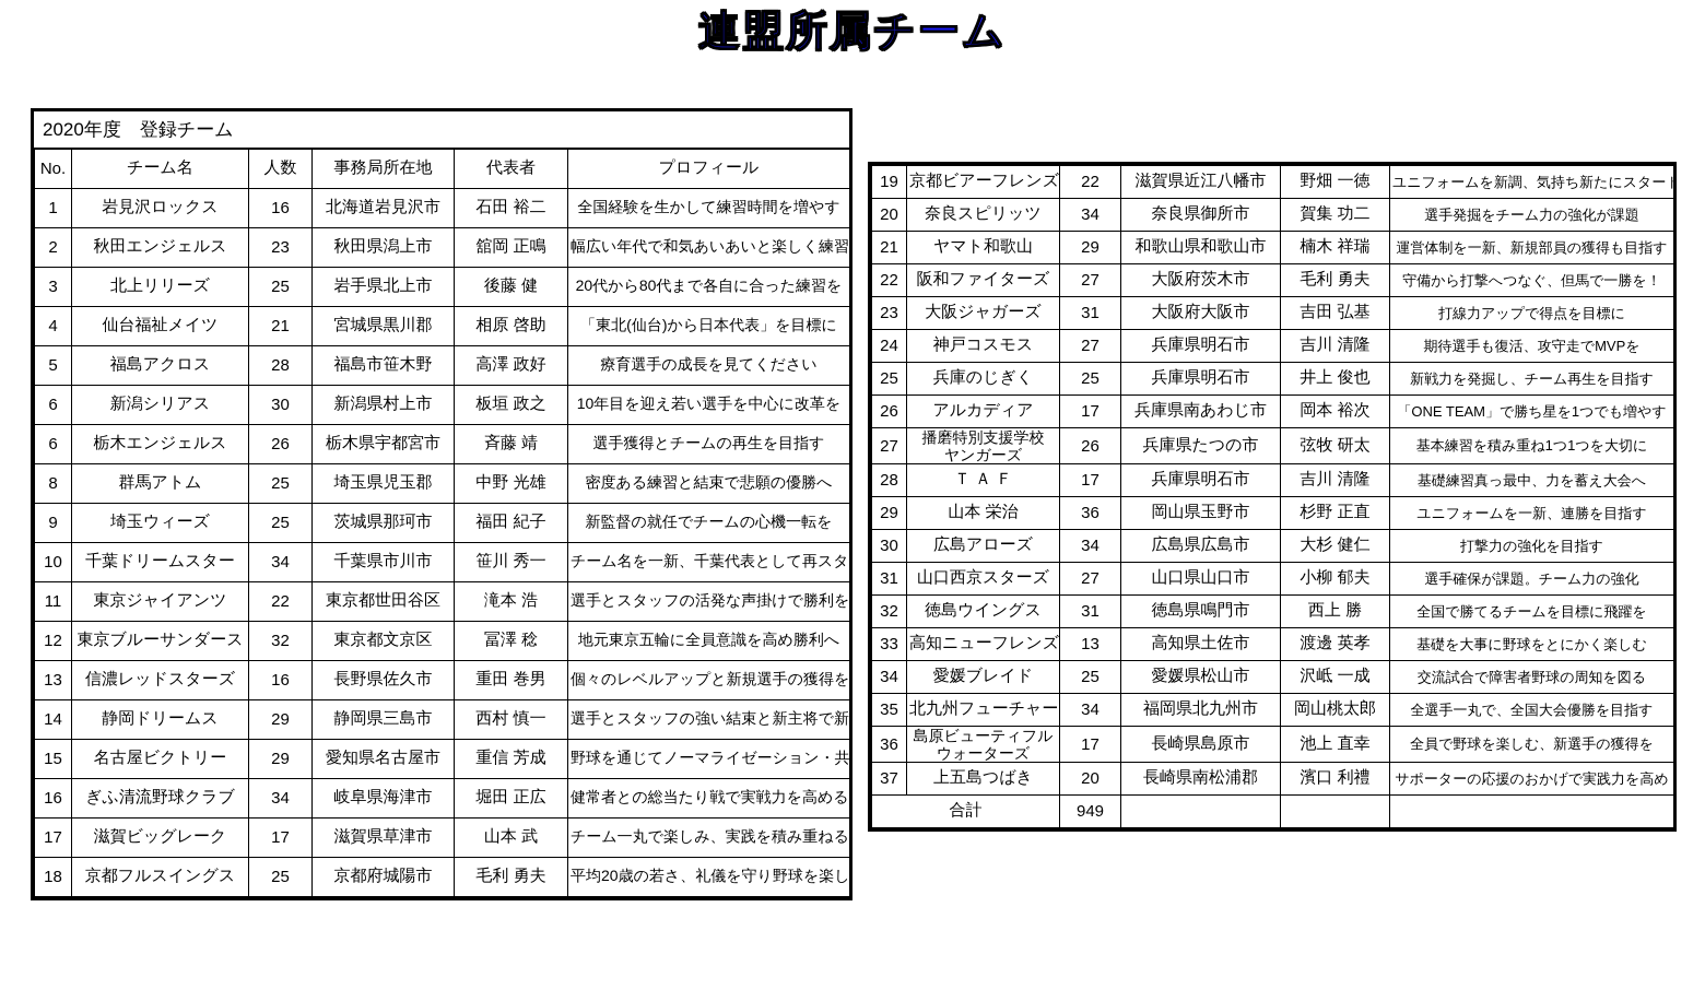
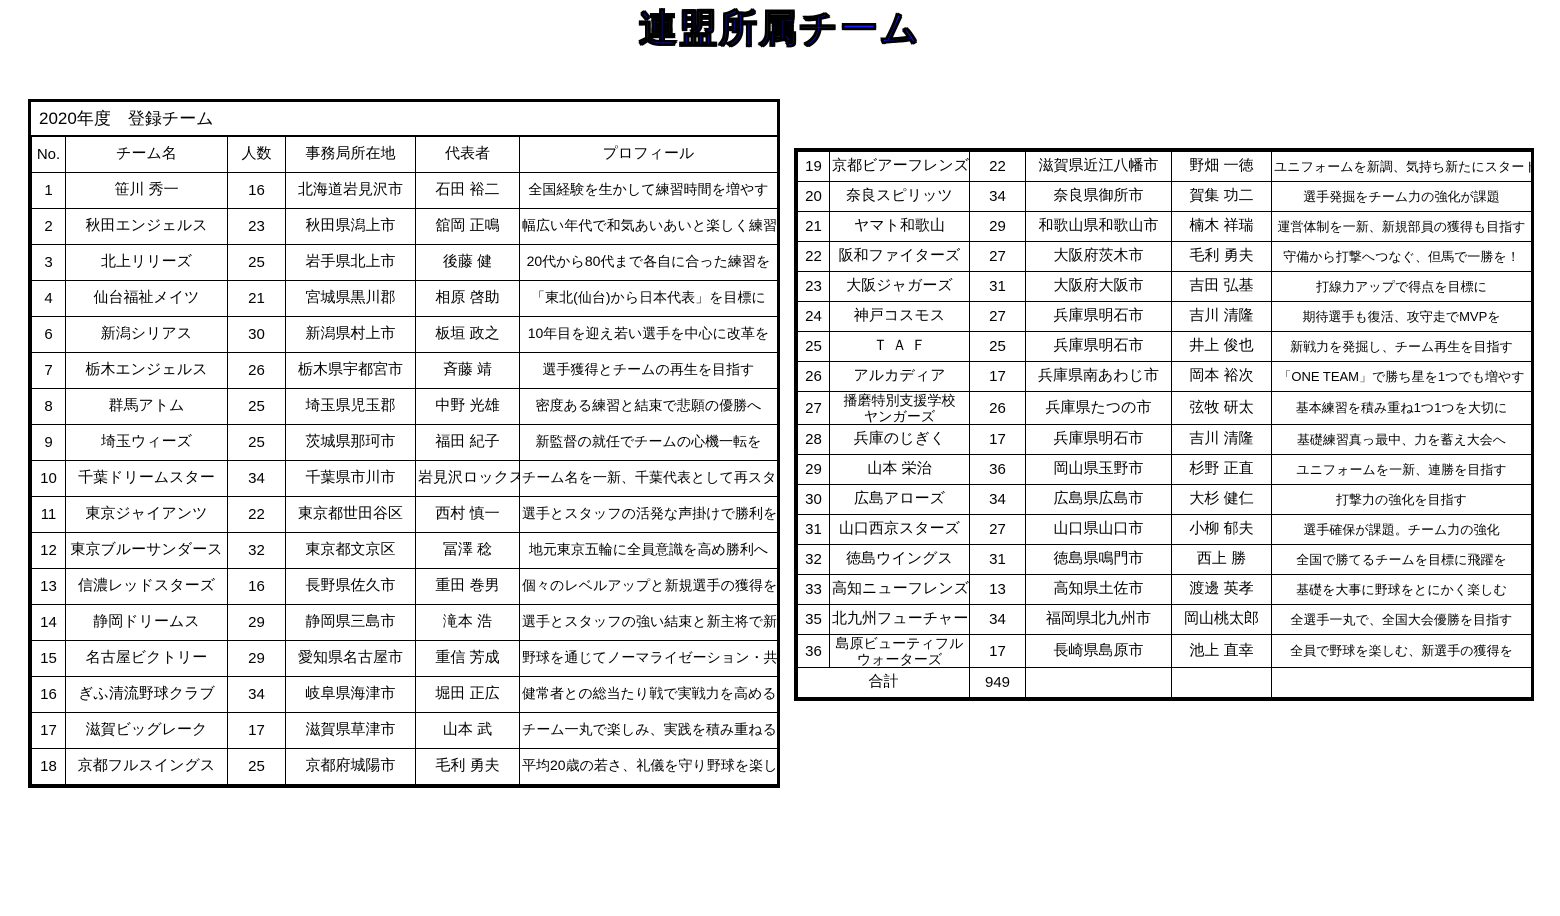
  連盟所属チーム
  2020年度 登録チーム
  No.	チーム名	人数	事務局所在地	代表者	プロフィール
- 1	岩見沢ロックス	16	北海道岩見沢市	石田 裕二	全国経験を生かして練習時間を増やす
+ 1	笹川 秀一	16	北海道岩見沢市	石田 裕二	全国経験を生かして練習時間を増やす
  2	秋田エンジェルス	23	秋田県潟上市	舘岡 正鳴	幅広い年代で和気あいあいと楽しく練習
  3	北上リリーズ	25	岩手県北上市	後藤 健	20代から80代まで各自に合った練習を
  4	仙台福祉メイツ	21	宮城県黒川郡	相原 啓助	「東北(仙台)から日本代表」を目標に
- 5	福島アクロス	28	福島市笹木野	高澤 政好	療育選手の成長を見てください
  6	新潟シリアス	30	新潟県村上市	板垣 政之	10年目を迎え若い選手を中心に改革を
- 6	栃木エンジェルス	26	栃木県宇都宮市	斉藤 靖	選手獲得とチームの再生を目指す
+ 7	栃木エンジェルス	26	栃木県宇都宮市	斉藤 靖	選手獲得とチームの再生を目指す
  8	群馬アトム	25	埼玉県児玉郡	中野 光雄	密度ある練習と結束で悲願の優勝へ
  9	埼玉ウィーズ	25	茨城県那珂市	福田 紀子	新監督の就任でチームの心機一転を
- 10	千葉ドリームスター	34	千葉県市川市	笹川 秀一	チーム名を一新、千葉代表として再スタ
+ 10	千葉ドリームスター	34	千葉県市川市	岩見沢ロックス	チーム名を一新、千葉代表として再スタ
- 11	東京ジャイアンツ	22	東京都世田谷区	滝本 浩	選手とスタッフの活発な声掛けで勝利を
+ 11	東京ジャイアンツ	22	東京都世田谷区	西村 慎一	選手とスタッフの活発な声掛けで勝利を
  12	東京ブルーサンダース	32	東京都文京区	冨澤 稔	地元東京五輪に全員意識を高め勝利へ
  13	信濃レッドスターズ	16	長野県佐久市	重田 巻男	個々のレベルアップと新規選手の獲得を
- 14	静岡ドリームス	29	静岡県三島市	西村 慎一	選手とスタッフの強い結束と新主将で新
+ 14	静岡ドリームス	29	静岡県三島市	滝本 浩	選手とスタッフの強い結束と新主将で新
  15	名古屋ビクトリー	29	愛知県名古屋市	重信 芳成	野球を通じてノーマライゼーション・共
  16	ぎふ清流野球クラブ	34	岐阜県海津市	堀田 正広	健常者との総当たり戦で実戦力を高める
  17	滋賀ビッグレーク	17	滋賀県草津市	山本 武	チーム一丸で楽しみ、実践を積み重ねる
  18	京都フルスイングス	25	京都府城陽市	毛利 勇夫	平均20歳の若さ、礼儀を守り野球を楽し
  19	京都ビアーフレンズ	22	滋賀県近江八幡市	野畑 一徳	ユニフォームを新調、気持ち新たにスタート
  20	奈良スピリッツ	34	奈良県御所市	賀集 功二	選手発掘をチーム力の強化が課題
  21	ヤマト和歌山	29	和歌山県和歌山市	楠木 祥瑞	運営体制を一新、新規部員の獲得も目指す
  22	阪和ファイターズ	27	大阪府茨木市	毛利 勇夫	守備から打撃へつなぐ、但馬で一勝を！
  23	大阪ジャガーズ	31	大阪府大阪市	吉田 弘基	打線力アップで得点を目標に
  24	神戸コスモス	27	兵庫県明石市	吉川 清隆	期待選手も復活、攻守走でMVPを
- 25	兵庫のじぎく	25	兵庫県明石市	井上 俊也	新戦力を発掘し、チーム再生を目指す
+ 25	Ｔ Ａ Ｆ	25	兵庫県明石市	井上 俊也	新戦力を発掘し、チーム再生を目指す
  26	アルカディア	17	兵庫県南あわじ市	岡本 裕次	「ONE TEAM」で勝ち星を1つでも増やす
  27	播磨特別支援学校ヤンガーズ	26	兵庫県たつの市	弦牧 研太	基本練習を積み重ね1つ1つを大切に
- 28	Ｔ Ａ Ｆ	17	兵庫県明石市	吉川 清隆	基礎練習真っ最中、力を蓄え大会へ
+ 28	兵庫のじぎく	17	兵庫県明石市	吉川 清隆	基礎練習真っ最中、力を蓄え大会へ
  29	山本 栄治	36	岡山県玉野市	杉野 正直	ユニフォームを一新、連勝を目指す
  30	広島アローズ	34	広島県広島市	大杉 健仁	打撃力の強化を目指す
  31	山口西京スターズ	27	山口県山口市	小柳 郁夫	選手確保が課題。チーム力の強化
  32	徳島ウイングス	31	徳島県鳴門市	西上 勝	全国で勝てるチームを目標に飛躍を
  33	高知ニューフレンズ	13	高知県土佐市	渡邊 英孝	基礎を大事に野球をとにかく楽しむ
- 34	愛媛ブレイド	25	愛媛県松山市	沢岻 一成	交流試合で障害者野球の周知を図る
  35	北九州フューチャー	34	福岡県北九州市	岡山桃太郎	全選手一丸で、全国大会優勝を目指す
  36	島原ビューティフルウォーターズ	17	長崎県島原市	池上 直幸	全員で野球を楽しむ、新選手の獲得を
- 37	上五島つばき	20	長崎県南松浦郡	濱口 利禮	サポーターの応援のおかげで実践力を高め
  合計	949
